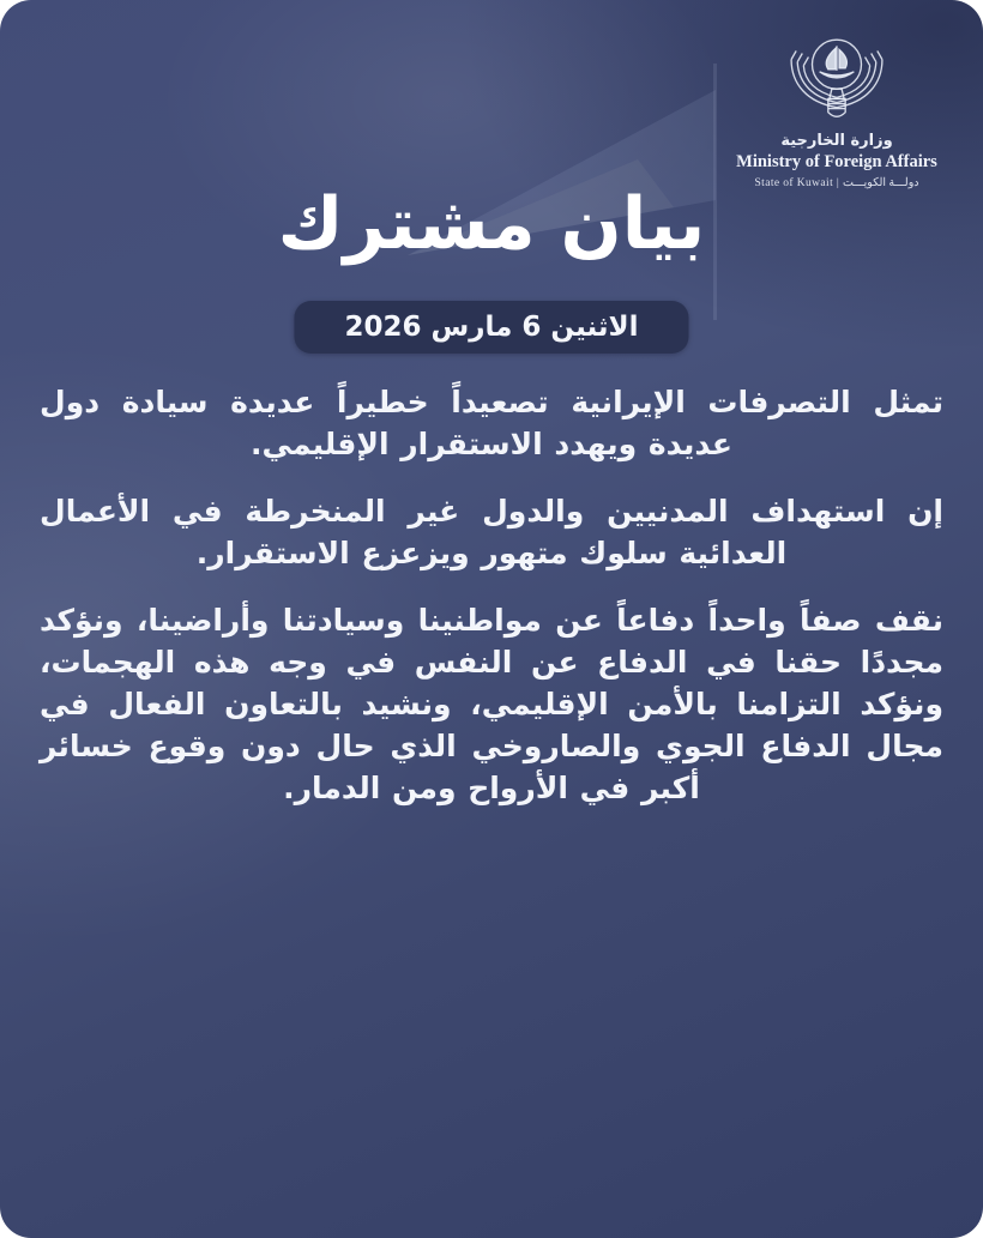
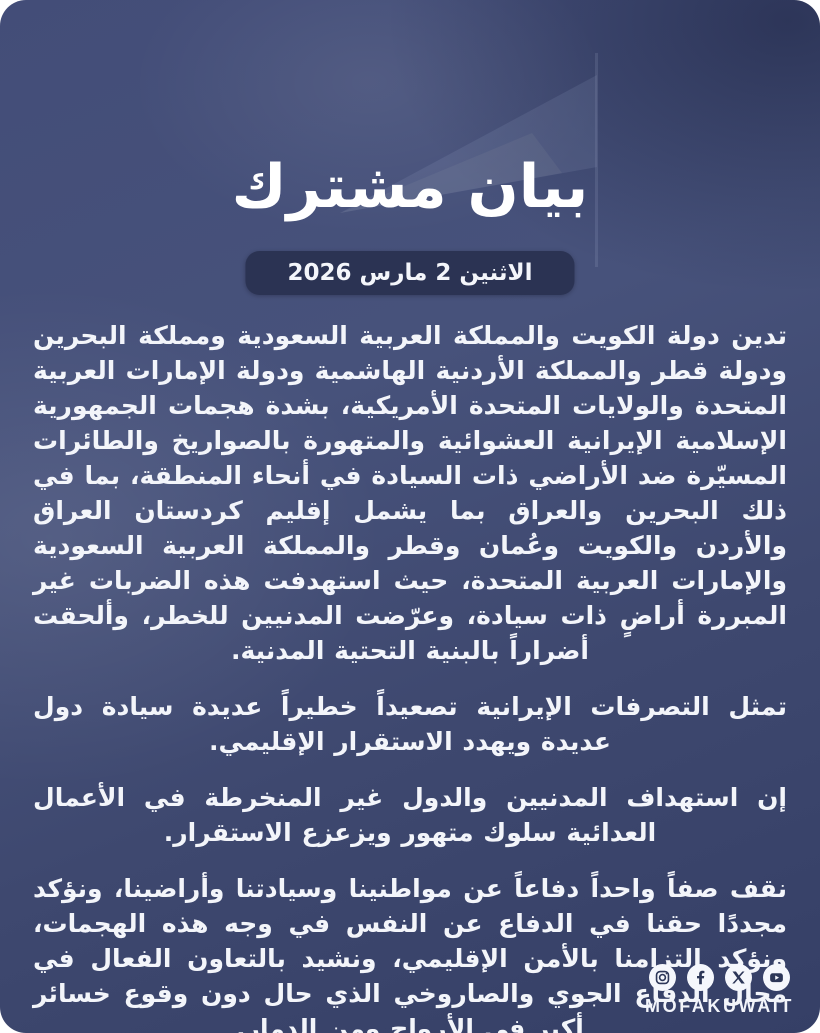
- وزارة الخارجية
- Ministry of Foreign Affairs
- State of Kuwait | دولـــة الكويـــت
  بيان مشترك
- الاثنين 6 مارس 2026
+ الاثنين 2 مارس 2026
+ تدين دولة الكويت والمملكة العربية السعودية ومملكة البحرين ودولة قطر والمملكة الأردنية الهاشمية ودولة الإمارات العربية المتحدة والولايات المتحدة الأمريكية، بشدة هجمات الجمهورية الإسلامية الإيرانية العشوائية والمتهورة بالصواريخ والطائرات المسيّرة ضد الأراضي ذات السيادة في أنحاء المنطقة، بما في ذلك البحرين والعراق بما يشمل إقليم كردستان العراق والأردن والكويت وعُمان وقطر والمملكة العربية السعودية والإمارات العربية المتحدة، حيث استهدفت هذه الضربات غير المبررة أراضٍ ذات سيادة، وعرّضت المدنيين للخطر، وألحقت أضراراً بالبنية التحتية المدنية.
  تمثل التصرفات الإيرانية تصعيداً خطيراً عديدة سيادة دول عديدة ويهدد الاستقرار الإقليمي.
  إن استهداف المدنيين والدول غير المنخرطة في الأعمال العدائية سلوك متهور ويزعزع الاستقرار.
  نقف صفاً واحداً دفاعاً عن مواطنينا وسيادتنا وأراضينا، ونؤكد مجددًا حقنا في الدفاع عن النفس في وجه هذه الهجمات، ونؤكد التزامنا بالأمن الإقليمي، ونشيد بالتعاون الفعال في مجال الدفاع الجوي والصاروخي الذي حال دون وقوع خسائر أكبر في الأرواح ومن الدمار.
+ MOFAKUWAIT
